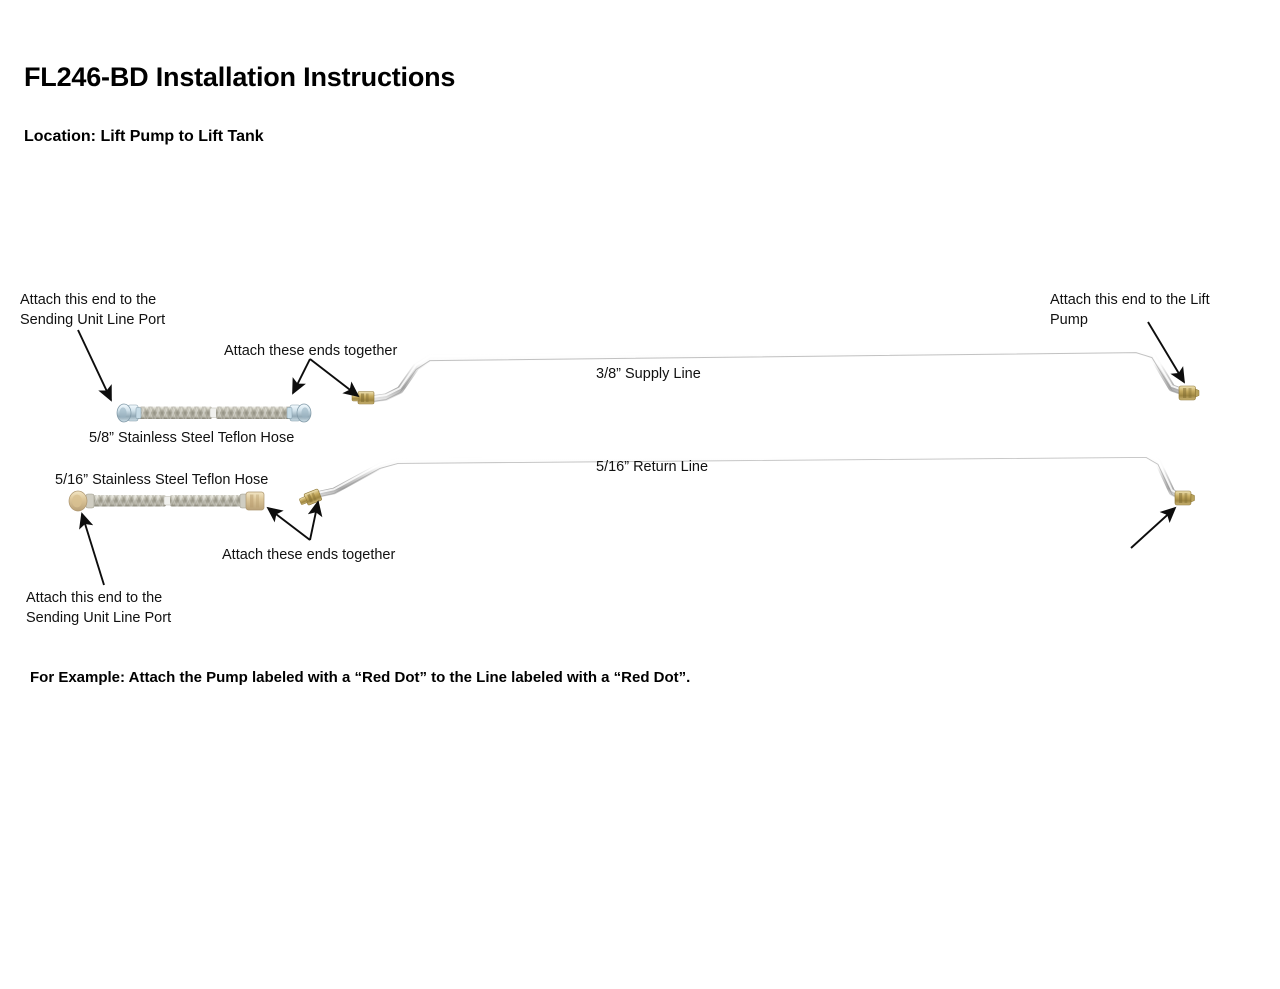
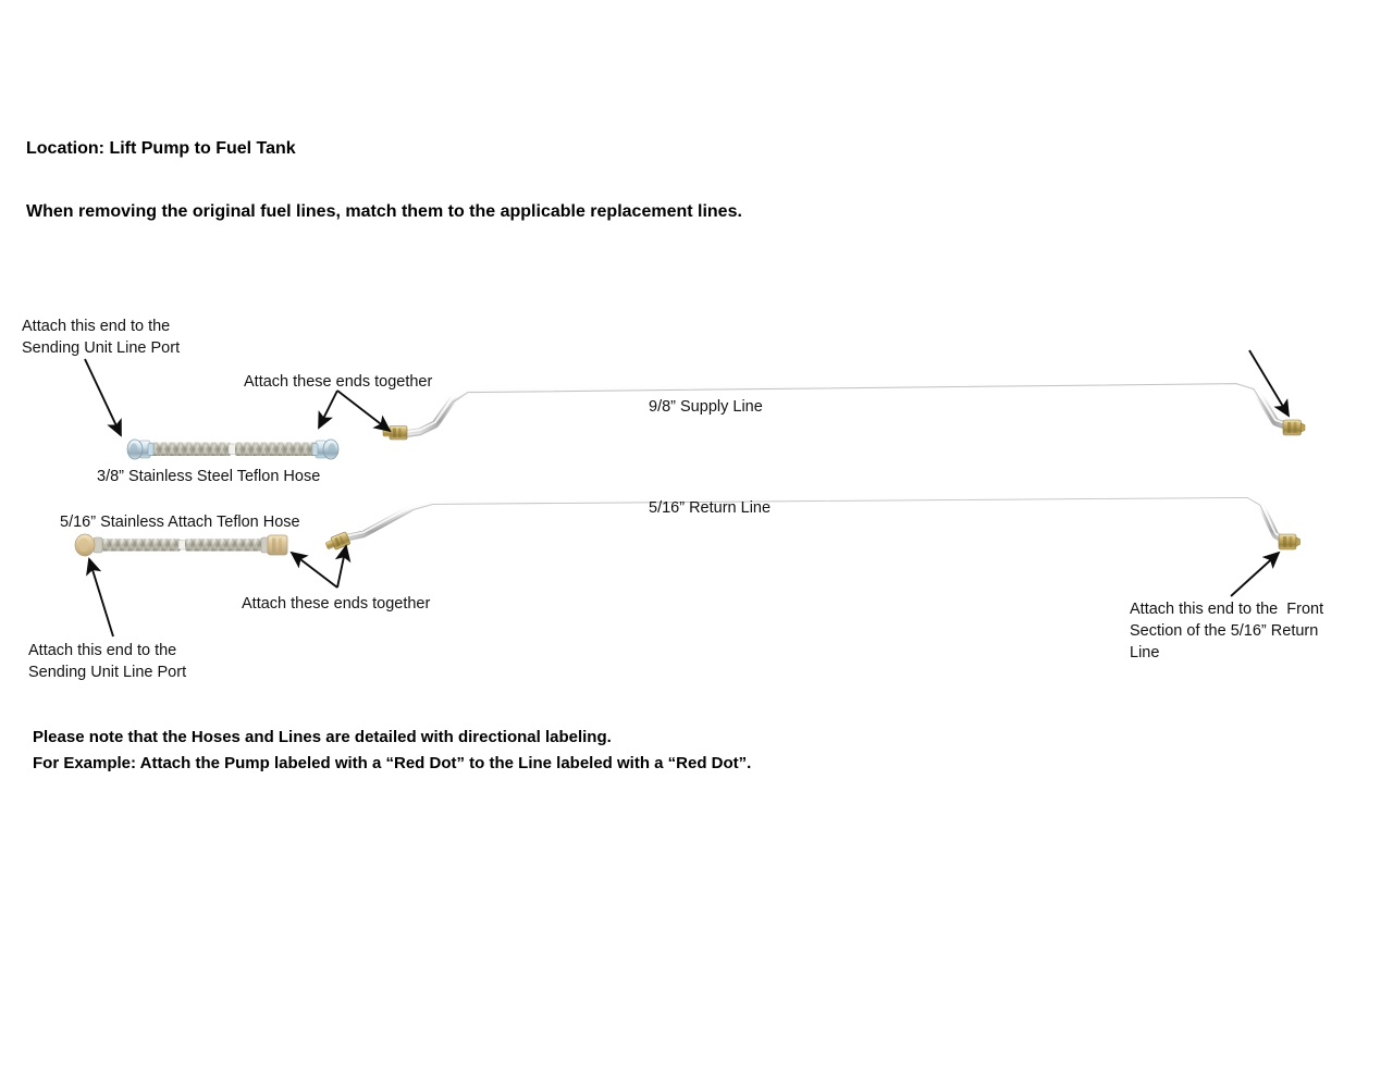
- FL246-BD Installation Instructions
- Location: Lift Pump to Lift Tank
+ Location: Lift Pump to Fuel Tank
+ When removing the original fuel lines, match them to the applicable replacement lines.
  Attach this end to the
  Sending Unit Line Port
  Attach these ends together
- 5/8” Stainless Steel Teflon Hose
+ 3/8” Stainless Steel Teflon Hose
- 3/8” Supply Line
+ 9/8” Supply Line
- Attach this end to the Lift
- Pump
- 5/16” Stainless Steel Teflon Hose
+ 5/16” Stainless Attach Teflon Hose
  5/16” Return Line
  Attach these ends together
  Attach this end to the
  Sending Unit Line Port
+ Attach this end to the Front
+ Section of the 5/16” Return
+ Line
+ Please note that the Hoses and Lines are detailed with directional labeling.
  For Example: Attach the Pump labeled with a “Red Dot” to the Line labeled with a “Red Dot”.
